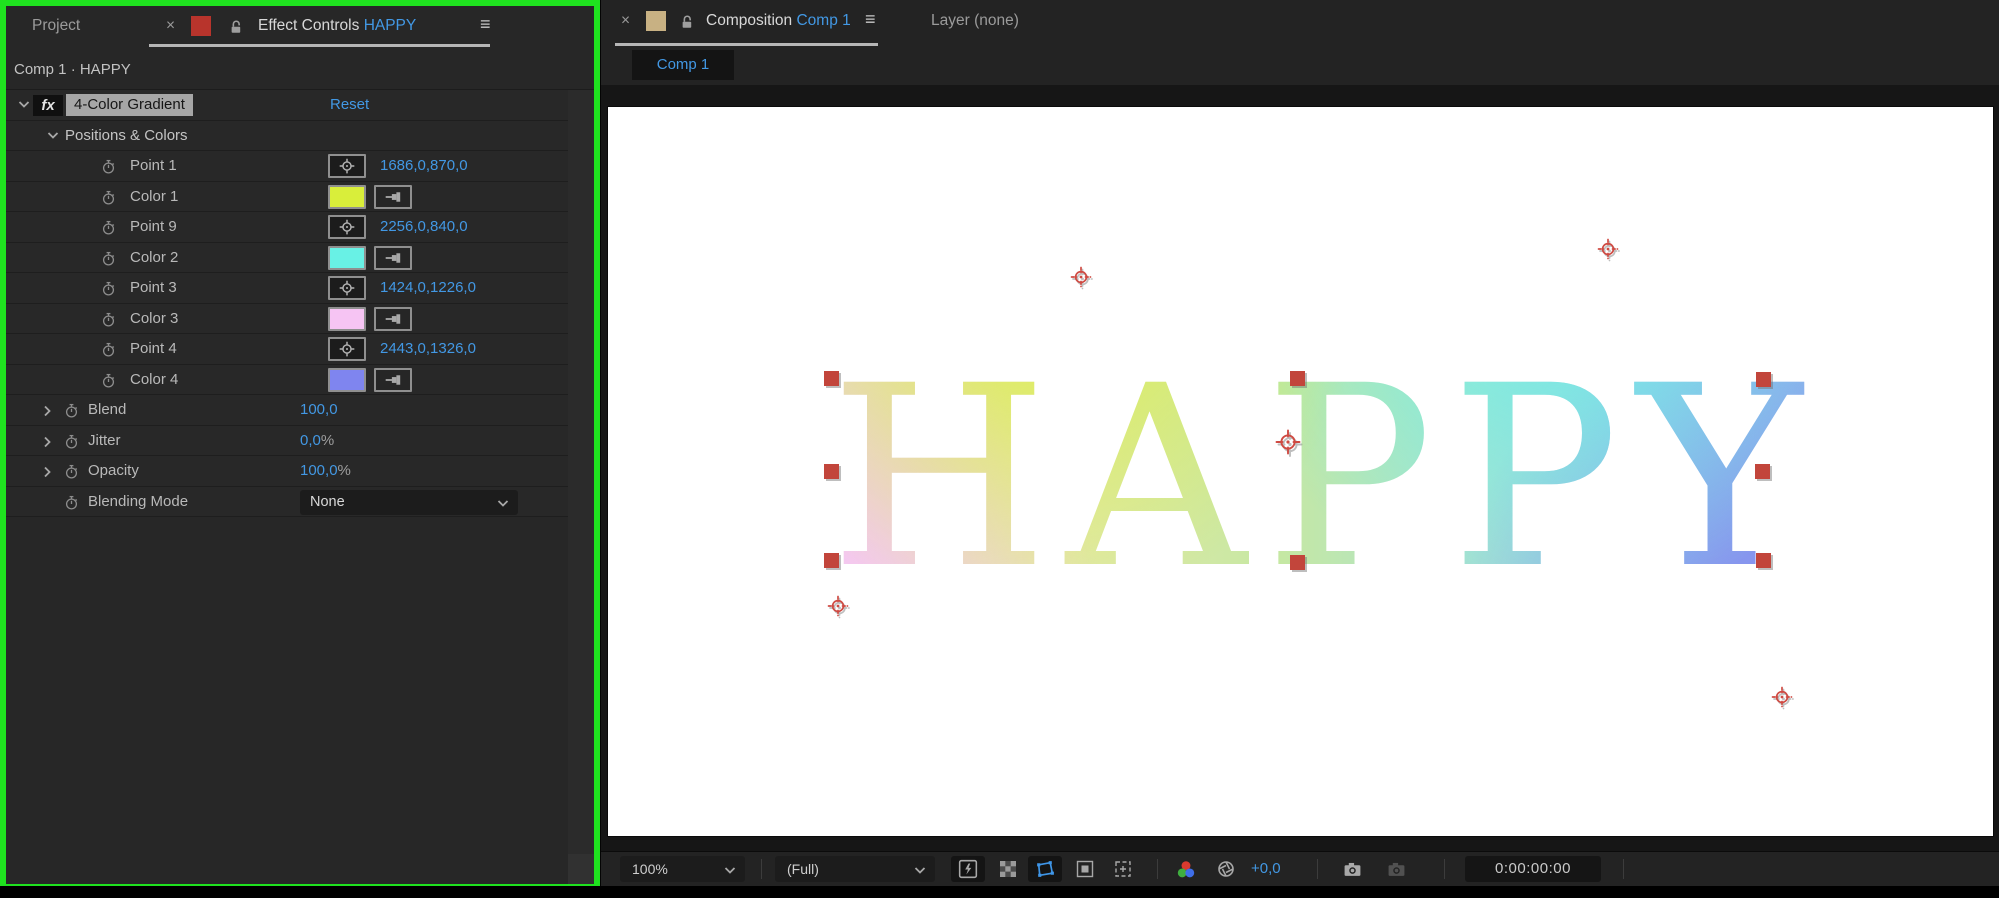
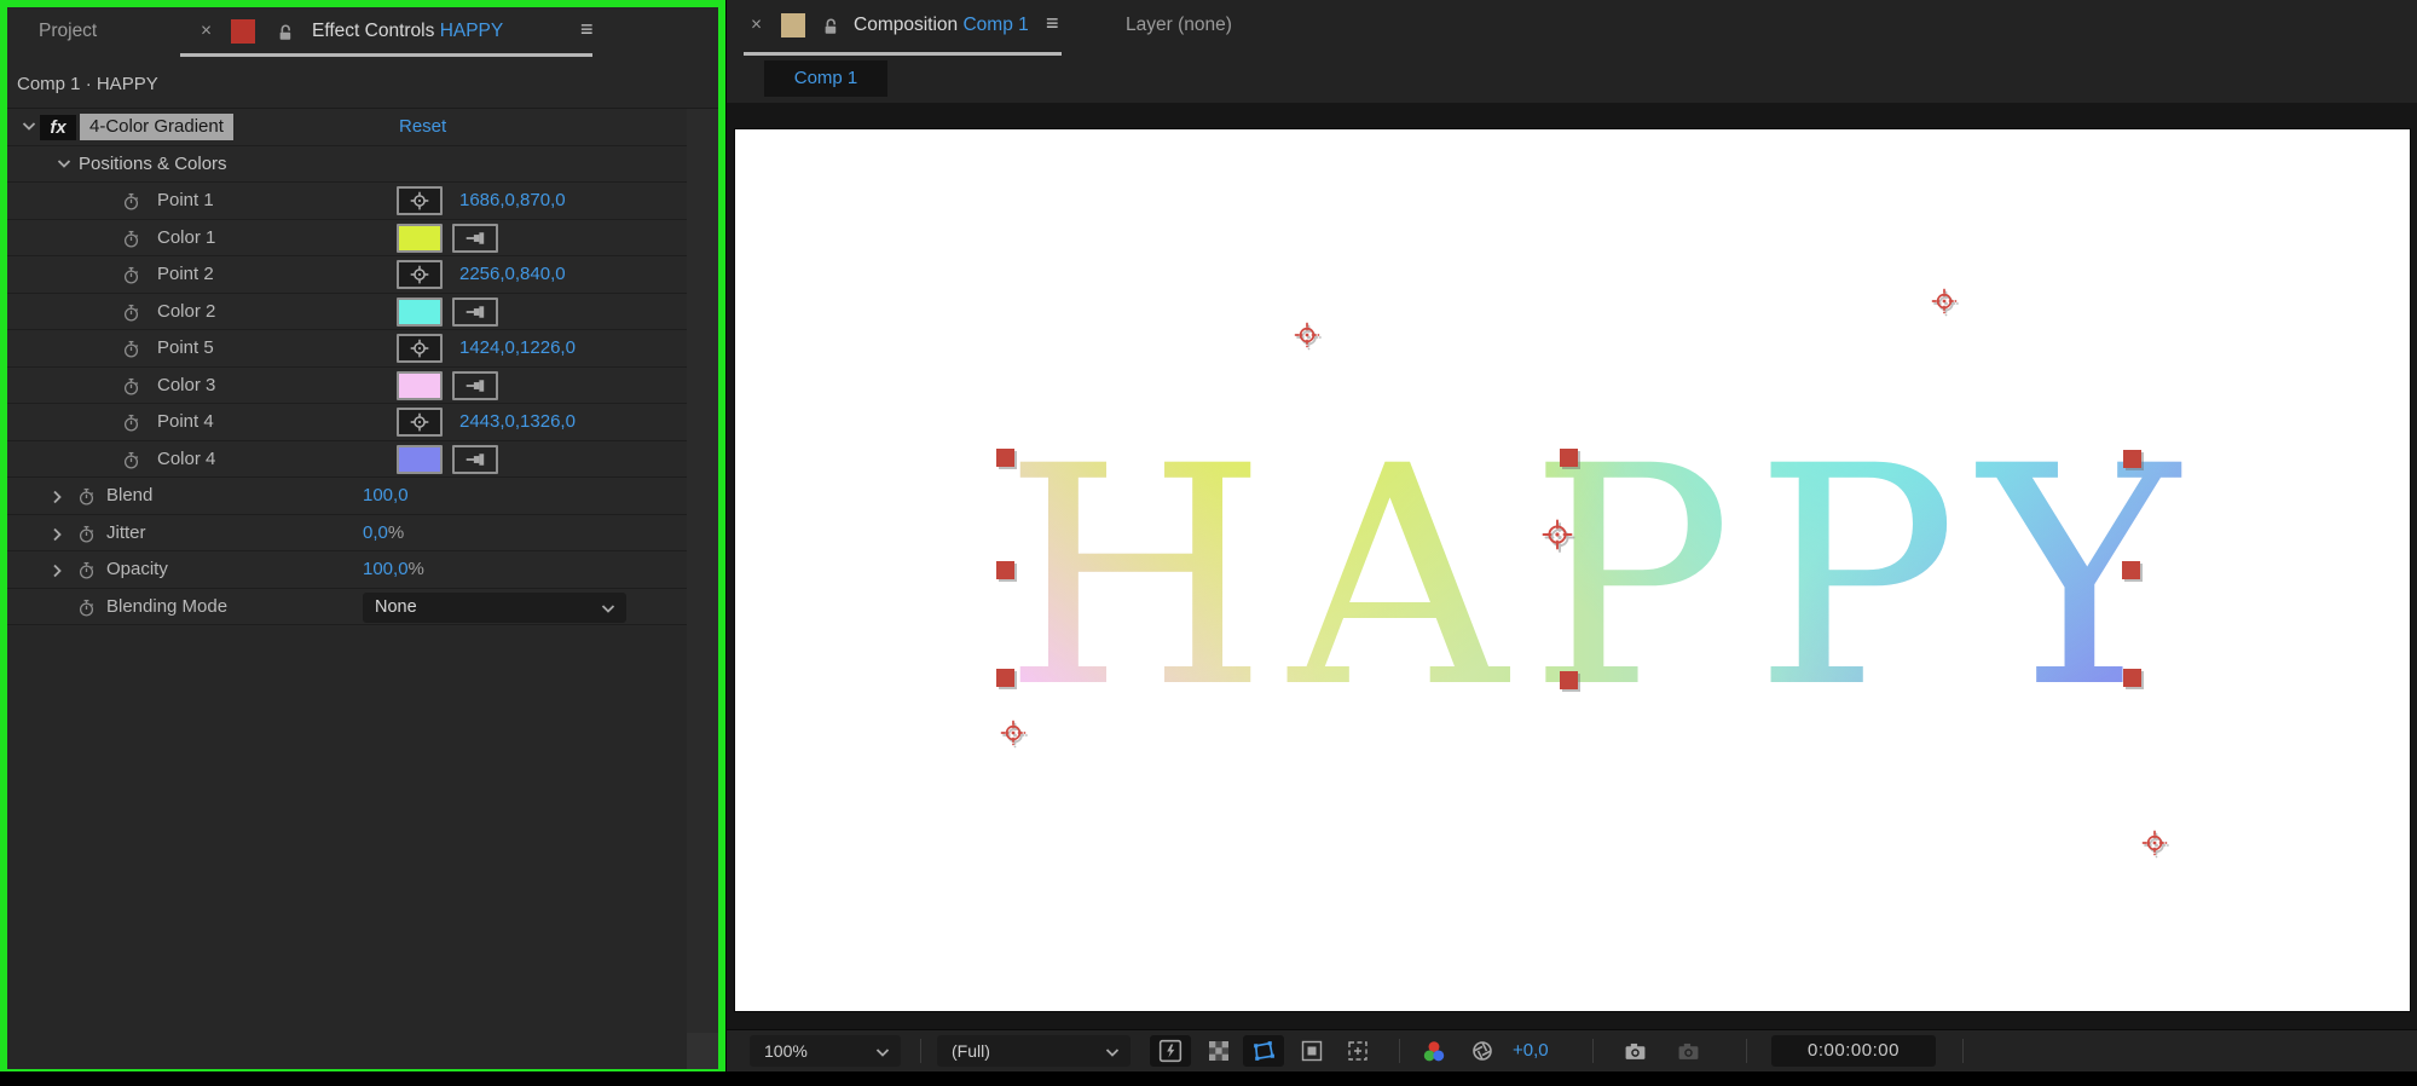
  Project
  ×
  Effect Controls HAPPY
  ≡
  Comp 1 · HAPPY
  fx
  4-Color Gradient
  Reset
  Positions & Colors
  Point 1
  1686,0,870,0
  Color 1
- Point 9
+ Point 2
  2256,0,840,0
  Color 2
- Point 3
+ Point 5
  1424,0,1226,0
  Color 3
  Point 4
  2443,0,1326,0
  Color 4
  Blend
  100,0
  Jitter
  0,0%
  Opacity
  100,0%
  Blending Mode
  None
  ×
  Composition Comp 1
  ≡
  Layer (none)
  Comp 1
  HAPPY
  100%
  (Full)
  +0,0
  0:00:00:00
